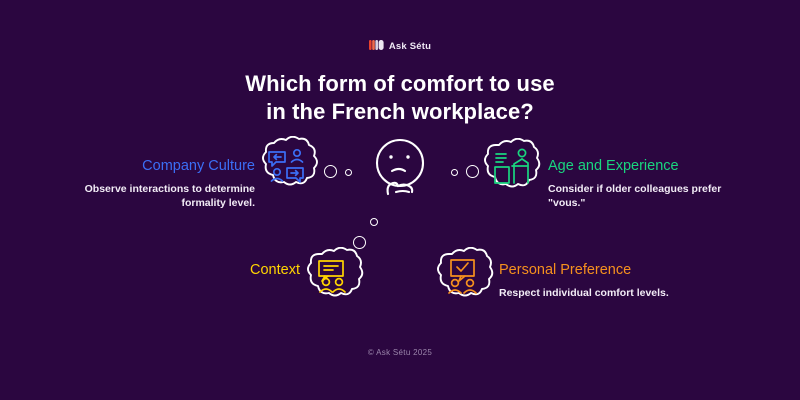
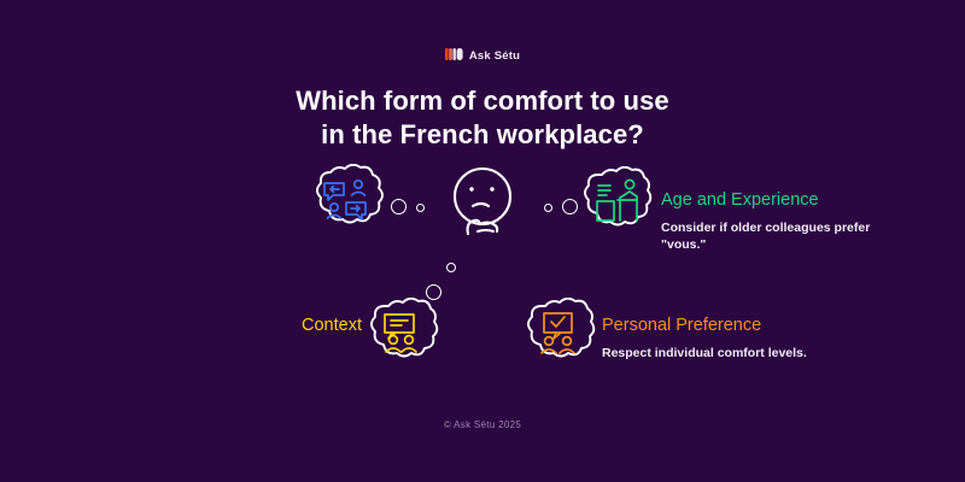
  Ask Sétu
  Which form of comfort to use
  in the French workplace?
- Company Culture
- Observe interactions to determine formality level.
  Age and Experience
  Consider if older colleagues prefer "vous."
  Context
  Personal Preference
  Respect individual comfort levels.
  © Ask Sétu 2025
